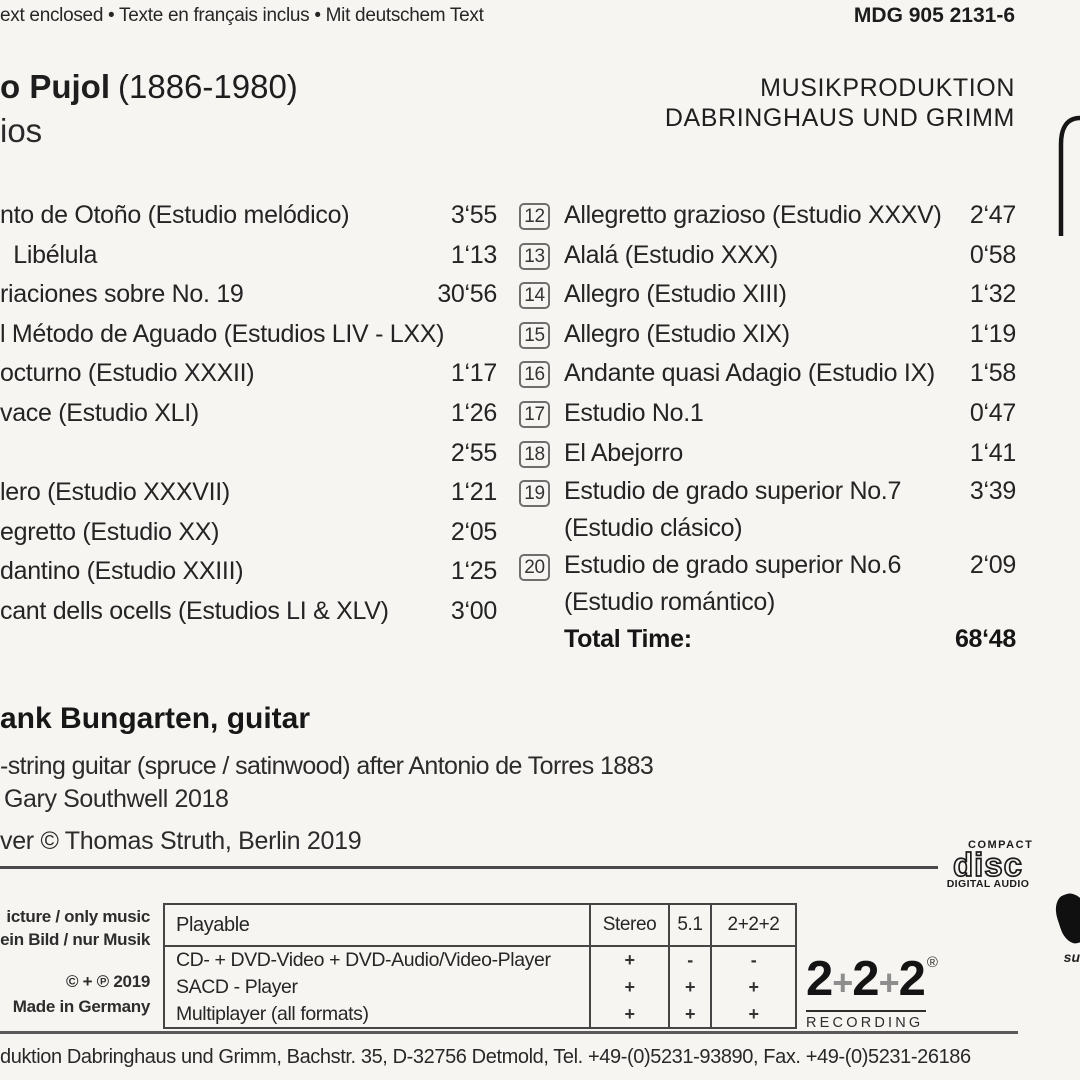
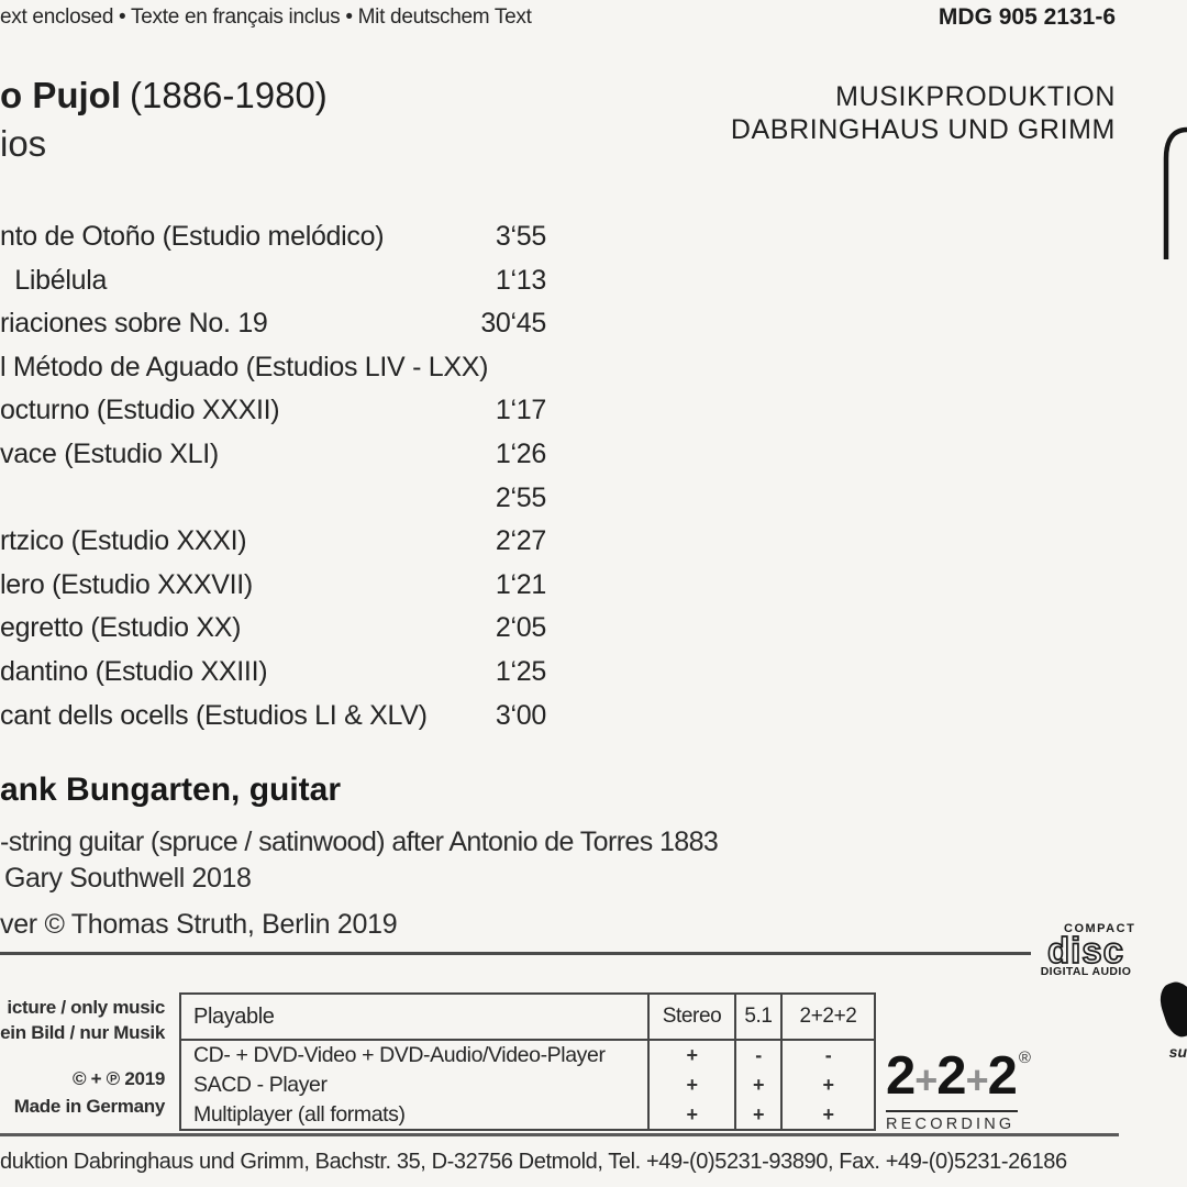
  ext enclosed • Texte en français inclus • Mit deutschem Text
  MDG 905 2131-6
  o Pujol (1886-1980)
  ios
  MUSIKPRODUKTION
  DABRINGHAUS UND GRIMM
  nto de Otoño (Estudio melódico)
  3‘55
  Libélula
  1‘13
  riaciones sobre No. 19
- 30‘56
+ 30‘45
  l Método de Aguado (Estudios LIV - LXX)
  octurno (Estudio XXXII)
  1‘17
  vace (Estudio XLI)
  1‘26
  2‘55
+ rtzico (Estudio XXXI)
+ 2‘27
  lero (Estudio XXXVII)
  1‘21
  egretto (Estudio XX)
  2‘05
  dantino (Estudio XXIII)
  1‘25
  cant dells ocells (Estudios LI & XLV)
  3‘00
- 12
- Allegretto grazioso (Estudio XXXV)
- 2‘47
- 13
- Alalá (Estudio XXX)
- 0‘58
- 14
- Allegro (Estudio XIII)
- 1‘32
- 15
- Allegro (Estudio XIX)
- 1‘19
- 16
- Andante quasi Adagio (Estudio IX)
- 1‘58
- 17
- Estudio No.1
- 0‘47
- 18
- El Abejorro
- 1‘41
- 19
- Estudio de grado superior No.7
- (Estudio clásico)
- 3‘39
- 20
- Estudio de grado superior No.6
- (Estudio romántico)
- 2‘09
- Total Time:
- 68‘48
  ank Bungarten, guitar
  -string guitar (spruce / satinwood) after Antonio de Torres 1883
  Gary Southwell 2018
  ver © Thomas Struth, Berlin 2019
  COMPACT
  disc
  DIGITAL AUDIO
  icture / only music
  ein Bild / nur Musik
  © + ℗ 2019
  Made in Germany
  Playable
  Stereo
  5.1
  2+2+2
  CD- + DVD-Video + DVD-Audio/Video-Player
  +
  -
  -
  SACD - Player
  +
  +
  +
  Multiplayer (all formats)
  +
  +
  +
  2+2+2®
  RECORDING
  su
  duktion Dabringhaus und Grimm, Bachstr. 35, D-32756 Detmold, Tel. +49-(0)5231-93890, Fax. +49-(0)5231-26186
